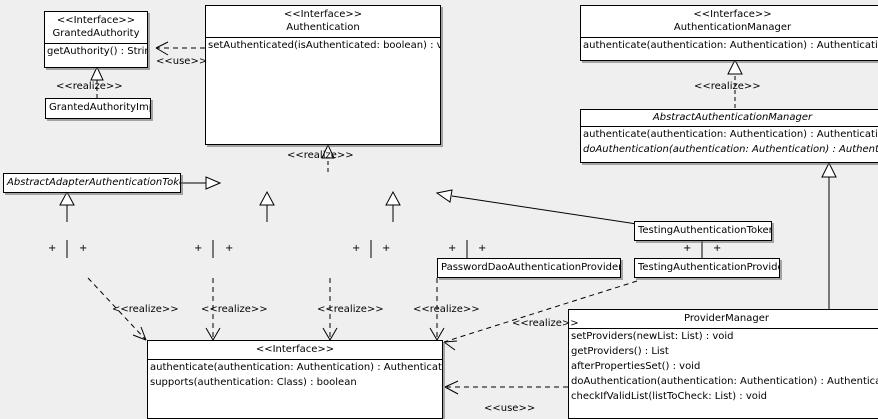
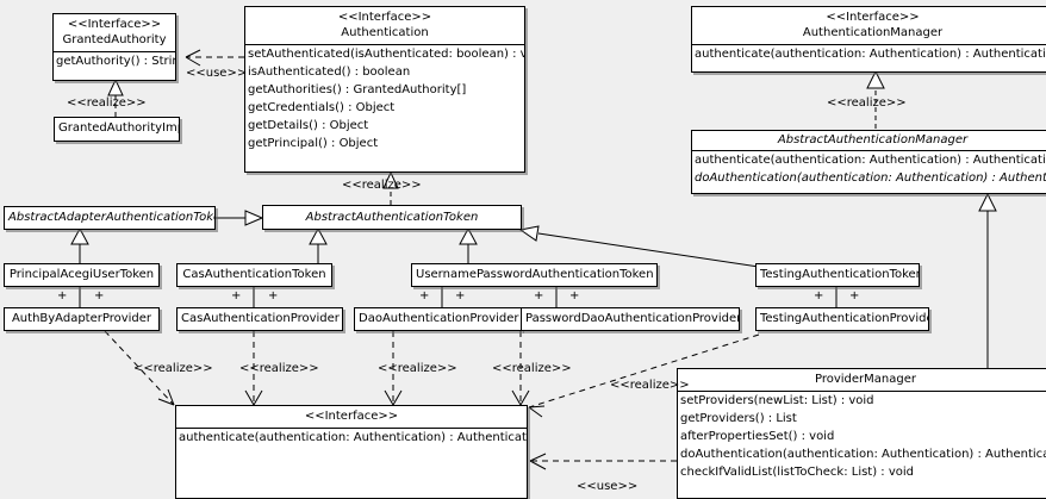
  <<Interface>>
  GrantedAuthority
  getAuthority() : Stri
  GrantedAuthorityIm
  <<Interface>>
  Authentication
  setAuthenticated(isAuthenticated: boolean) : v
+ isAuthenticated() : boolean
+ getAuthorities() : GrantedAuthority[]
+ getCredentials() : Object
+ getDetails() : Object
+ getPrincipal() : Object
  <<Interface>>
  AuthenticationManager
  authenticate(authentication: Authentication) : Authenticati
  AbstractAuthenticationManager
  authenticate(authentication: Authentication) : Authenticati
  doAuthentication(authentication: Authentication) : Authent
  AbstractAdapterAuthenticationTok
+ AbstractAuthenticationToken
+ PrincipalAcegiUserToken
+ CasAuthenticationToken
+ UsernamePasswordAuthenticationToken
  TestingAuthenticationToke
+ AuthByAdapterProvider
+ CasAuthenticationProvider
+ DaoAuthenticationProvider
  PasswordDaoAuthenticationProvide
  TestingAuthenticationProvid
  <<Interface>>
  authenticate(authentication: Authentication) : Authenticat
- supports(authentication: Class) : boolean
  ProviderManager
  setProviders(newList: List) : void
  getProviders() : List
  afterPropertiesSet() : void
  doAuthentication(authentication: Authentication) : Authentic
  checkIfValidList(listToCheck: List) : void
  <<use>>
  <<realize>>
  <<realize>>
  <<realize>>
  <<realize>>
  <<realize>>
  <<realize>>
  <<realize>>
  <<realize>>
  <<use>>
  +
  +
  +
  +
  +
  +
  +
  +
  +
  +
